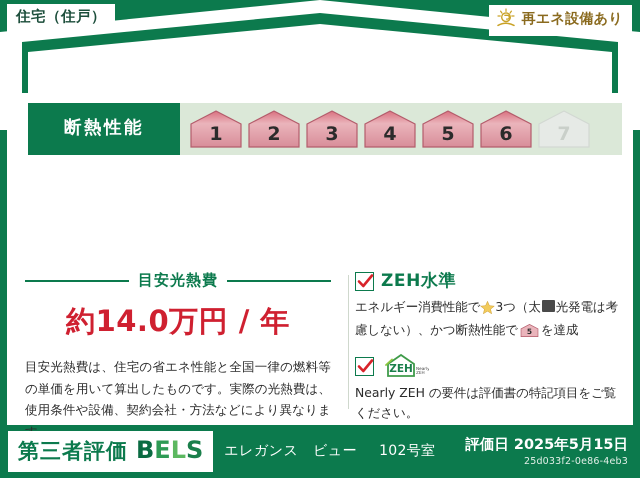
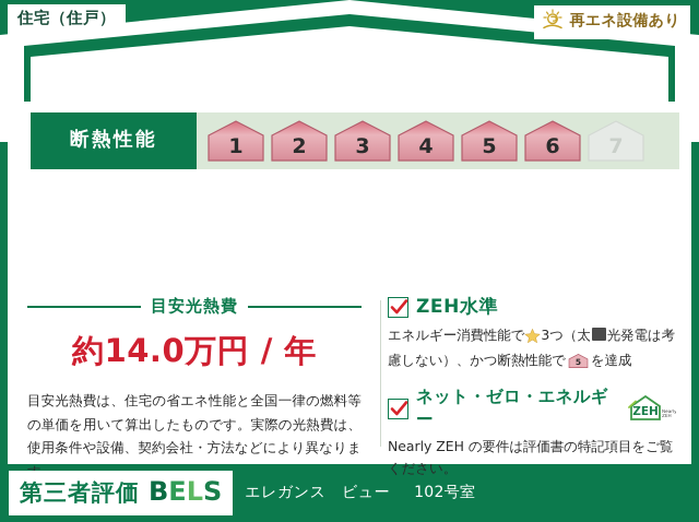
  住宅（住戸）
  再エネ設備あり
  断熱性能
  1
  2
  3
  4
  5
  6
  7
  目安光熱費
  約14.0万円 / 年
  目安光熱費は、住宅の省エネ性能と全国一律の燃料等の単価を用いて算出したものです。実際の光熱費は、使用条件や設備、契約会社・方法などにより異なりま
  ZEH水準
  エネルギー消費性能で 3つ（太 光発電は考慮しない）、かつ断熱性能で
  5
  を達成
+ ネット・ゼロ・エネルギー
  ZEH
  Nearly ZEH の要件は評価書の特記項目をご覧ください。
  第三者評価
  BELS
  エレガンス ビュー
  102号室
- 評価日 2025年5月15日
- 25d033f2-0e86-4eb3
